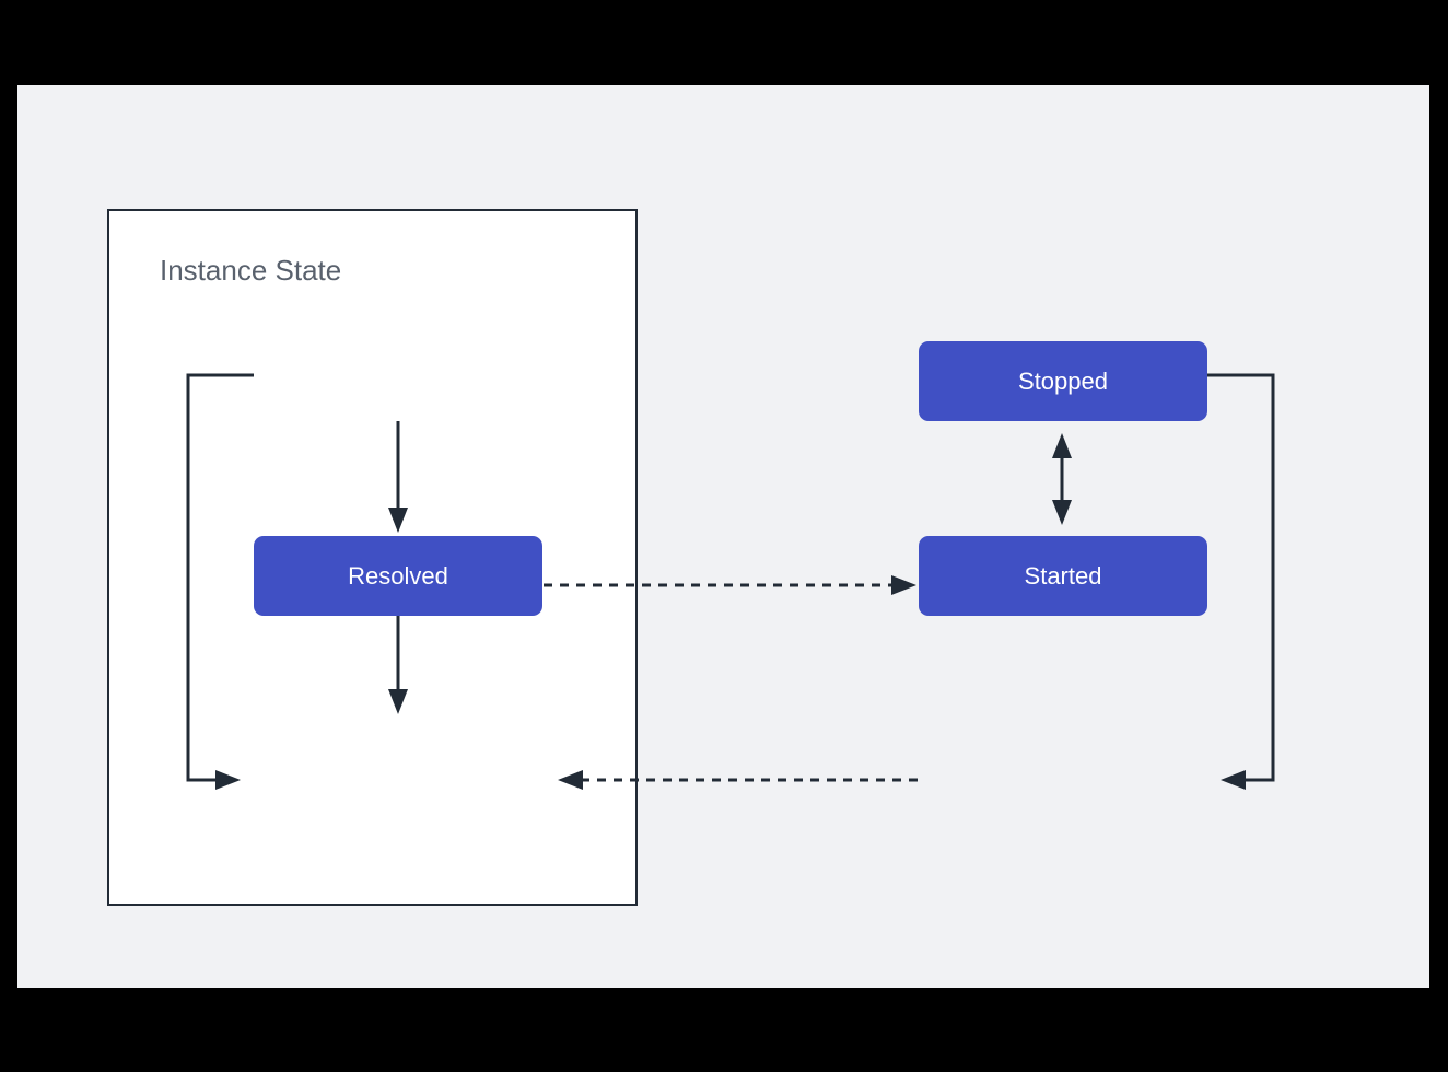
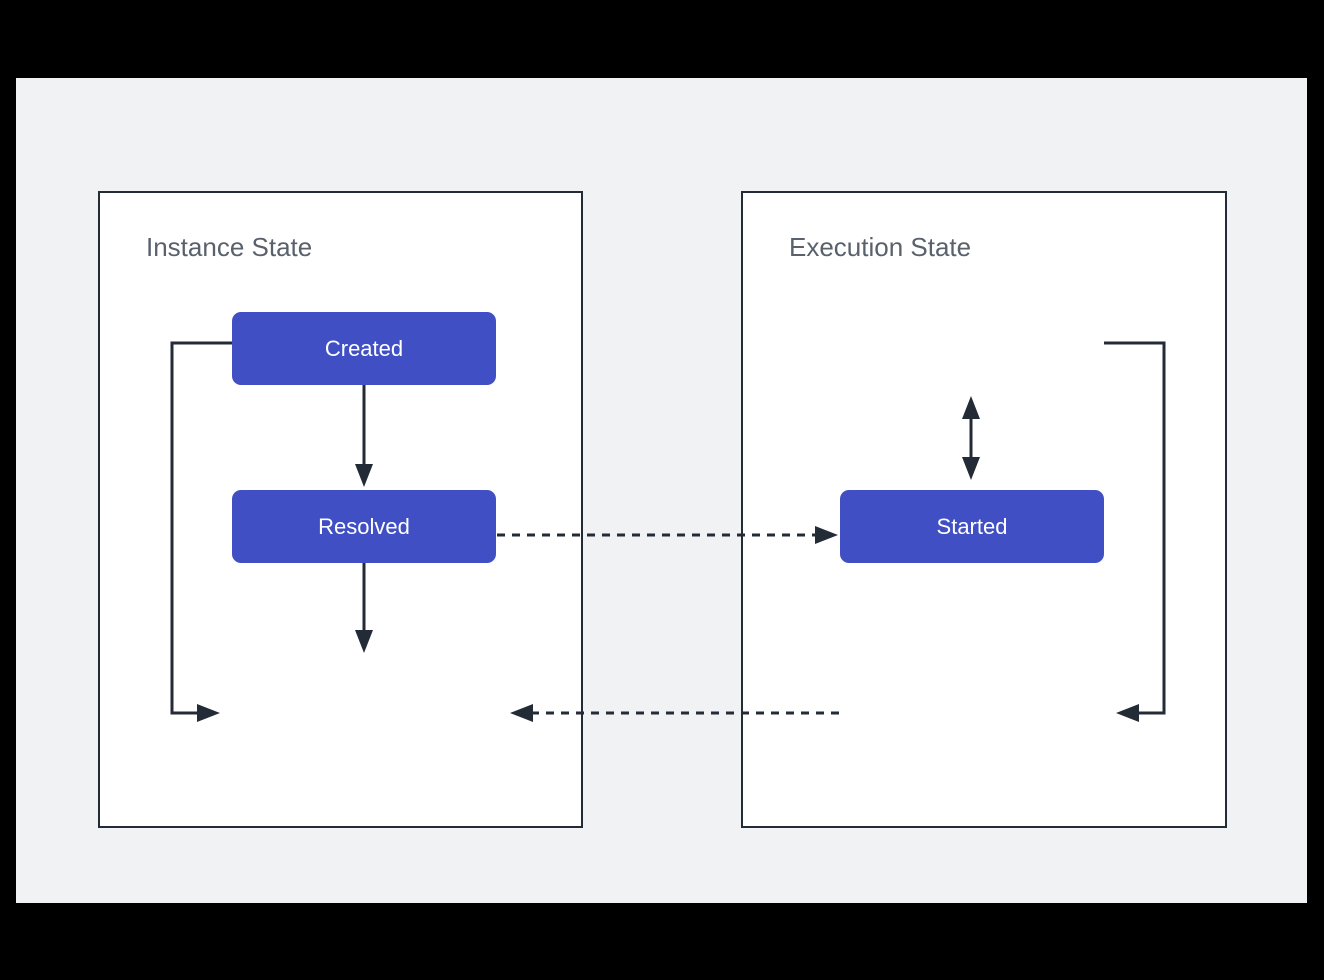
  Instance State
+ Execution State
+ Created
  Resolved
- Stopped
  Started
